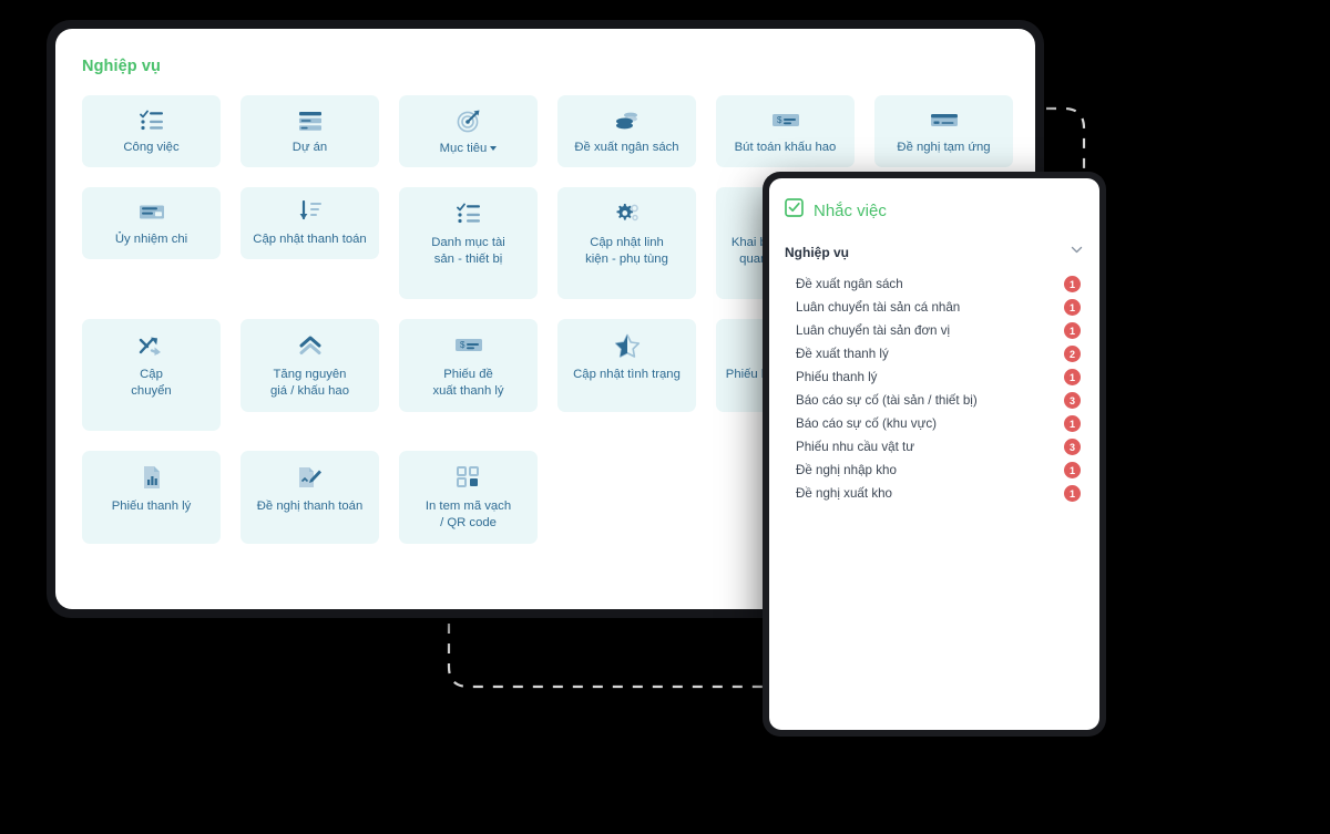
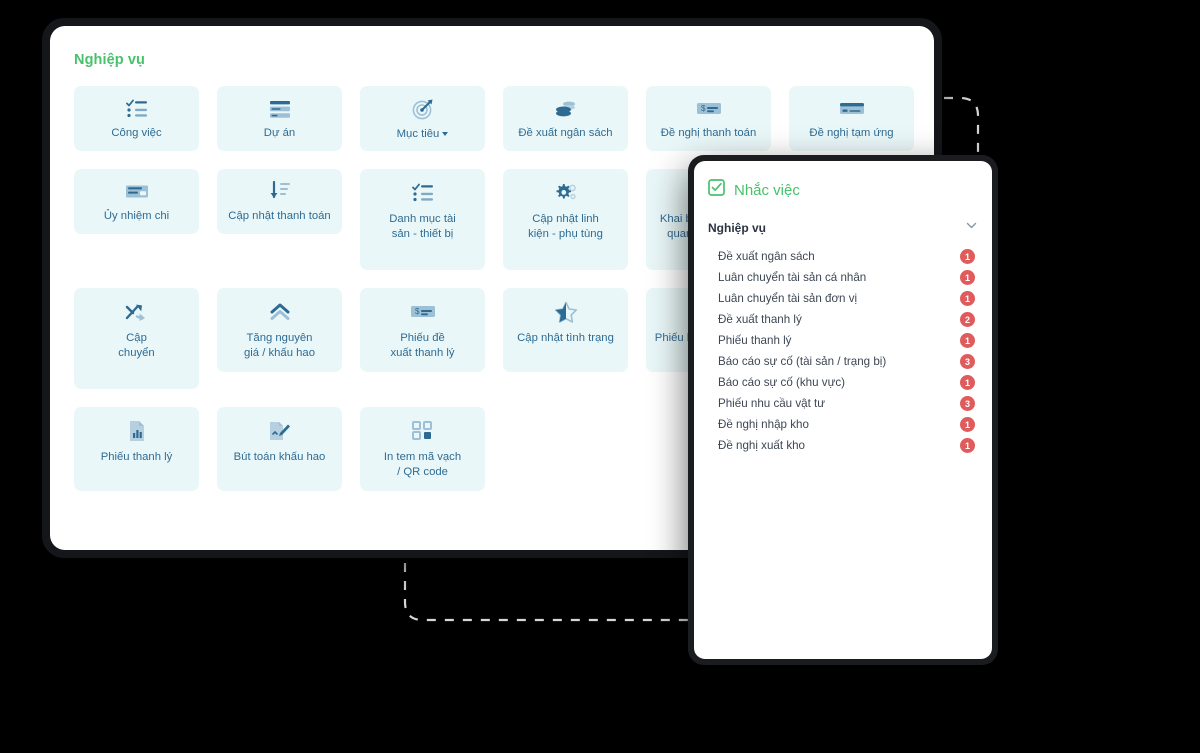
  Nghiệp vụ
  Công việc
  Dự án
  Mục tiêu
  Đề xuất ngân sách
  $
- Bút toán khấu hao
+ Đề nghị thanh toán
  Đề nghị tạm ứng
  Ủy nhiệm chi
  Cập nhật thanh toán
  Danh mục tài
  sản - thiết bị
  Cập nhật linh
  kiện - phụ tùng
  Cập
  chuyển
  Tăng nguyên
  giá / khấu hao
  $
  Phiếu đề
  xuất thanh lý
  Cập nhật tình trạng
  Phiếu thanh lý
- Đề nghị thanh toán
+ Bút toán khấu hao
  In tem mã vạch
  / QR code
  Nhắc việc
  Nghiệp vụ
  Đề xuất ngân sách
  1
  Luân chuyển tài sản cá nhân
  1
  Luân chuyển tài sản đơn vị
  1
  Đề xuất thanh lý
  2
  Phiếu thanh lý
  1
- Báo cáo sự cố (tài sản / thiết bị)
+ Báo cáo sự cố (tài sản / trạng bị)
  3
  Báo cáo sự cố (khu vực)
  1
  Phiếu nhu cầu vật tư
  3
  Đề nghị nhập kho
  1
  Đề nghị xuất kho
  1
